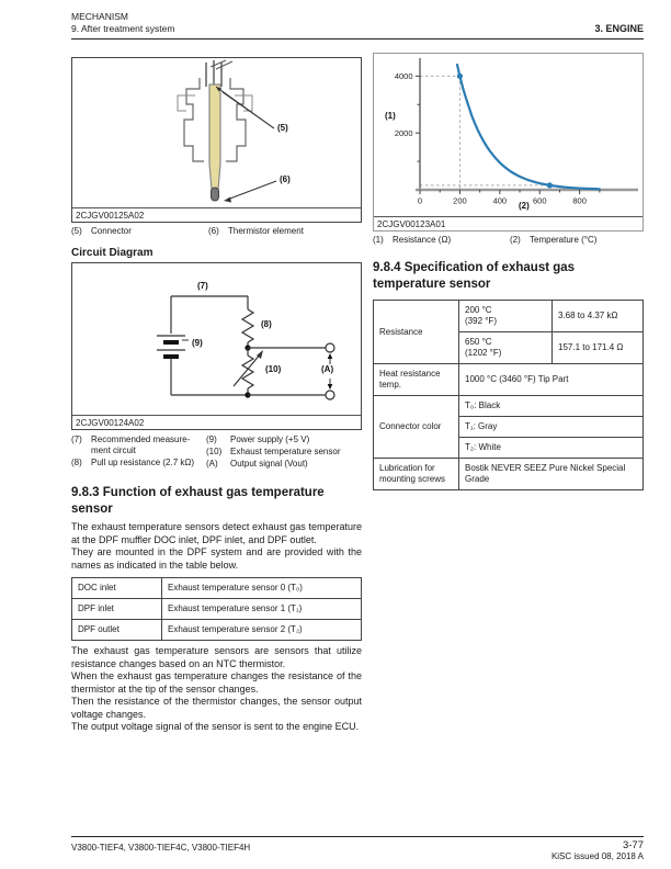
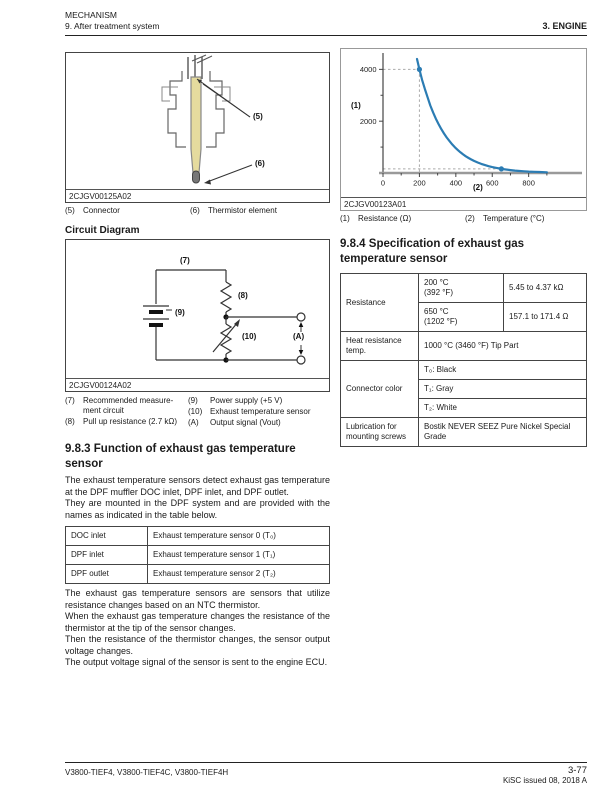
  MECHANISM
  9. After treatment system
  3. ENGINE
  (5)
  (6)
  2CJGV00125A02
  (5)
  Connector
  (6)
  Thermistor element
  Circuit Diagram
  (7)
  (8)
  (9)
  (10)
  (A)
  2CJGV00124A02
  (7)
  Recommended measure-
  ment circuit
  (8)
  Pull up resistance (2.7 kΩ)
  (9)
  Power supply (+5 V)
  (10)
  Exhaust temperature sensor
  (A)
  Output signal (Vout)
  9.8.3 Function of exhaust gas temperature sensor
  The exhaust temperature sensors detect exhaust gas temperature at the DPF muffler DOC inlet, DPF inlet, and DPF outlet.
  They are mounted in the DPF system and are provided with the names as indicated in the table below.
  DOC inlet	Exhaust temperature sensor 0 (T₀)
  DPF inlet	Exhaust temperature sensor 1 (T₁)
  DPF outlet	Exhaust temperature sensor 2 (T₂)
  The exhaust gas temperature sensors are sensors that utilize resistance changes based on an NTC thermistor.
  When the exhaust gas temperature changes the resistance of the thermistor at the tip of the sensor changes.
  Then the resistance of the thermistor changes, the sensor output voltage changes.
  The output voltage signal of the sensor is sent to the engine ECU.
  0
  200
  400
  600
  800
  2000
  4000
  (1)
  (2)
  2CJGV00123A01
  (1)
  Resistance (Ω)
  (2)
  Temperature (°C)
  9.8.4 Specification of exhaust gas temperature sensor
- Resistance	200 °C (392 °F)	3.68 to 4.37 kΩ
+ Resistance	200 °C (392 °F)	5.45 to 4.37 kΩ
  650 °C (1202 °F)	157.1 to 171.4 Ω
  Heat resistance temp.	1000 °C (3460 °F) Tip Part
  Connector color	T₀: Black
  T₁: Gray
  T₂: White
  Lubrication for mounting screws	Bostik NEVER SEEZ Pure Nickel Special Grade
  V3800-TIEF4, V3800-TIEF4C, V3800-TIEF4H
  3-77
  KiSC issued 08, 2018 A
